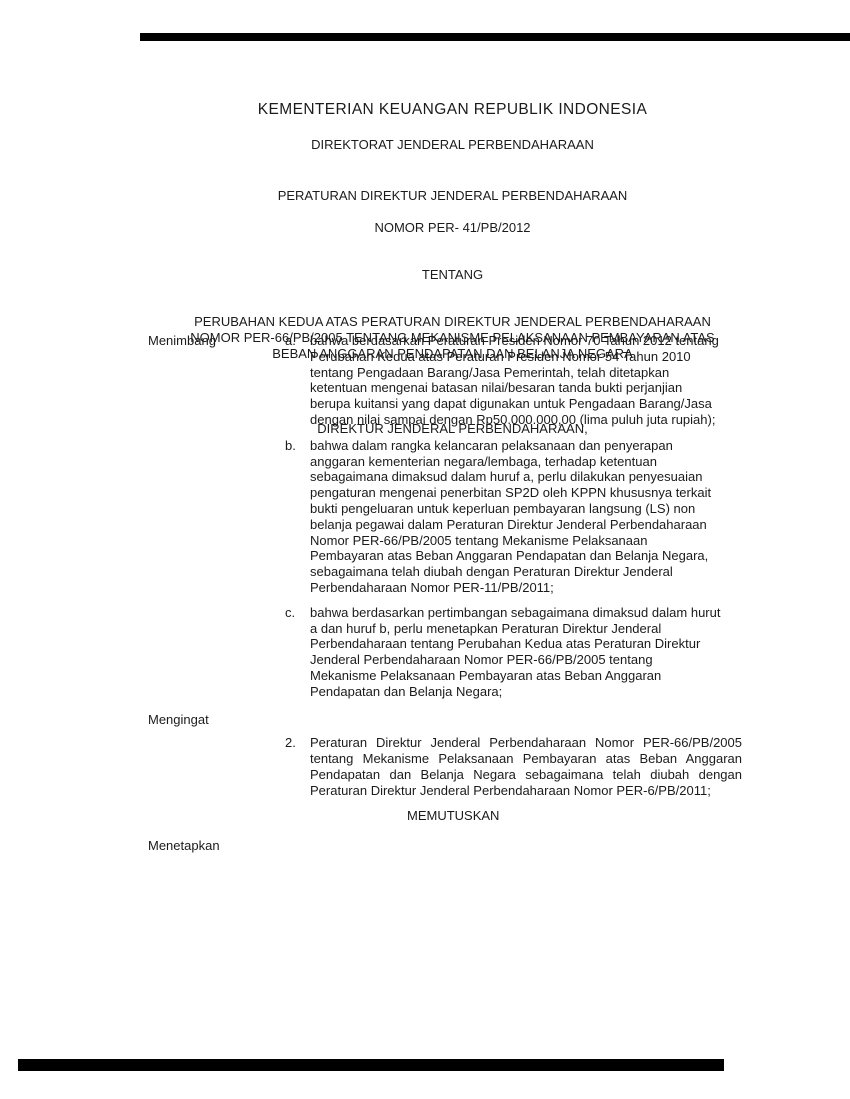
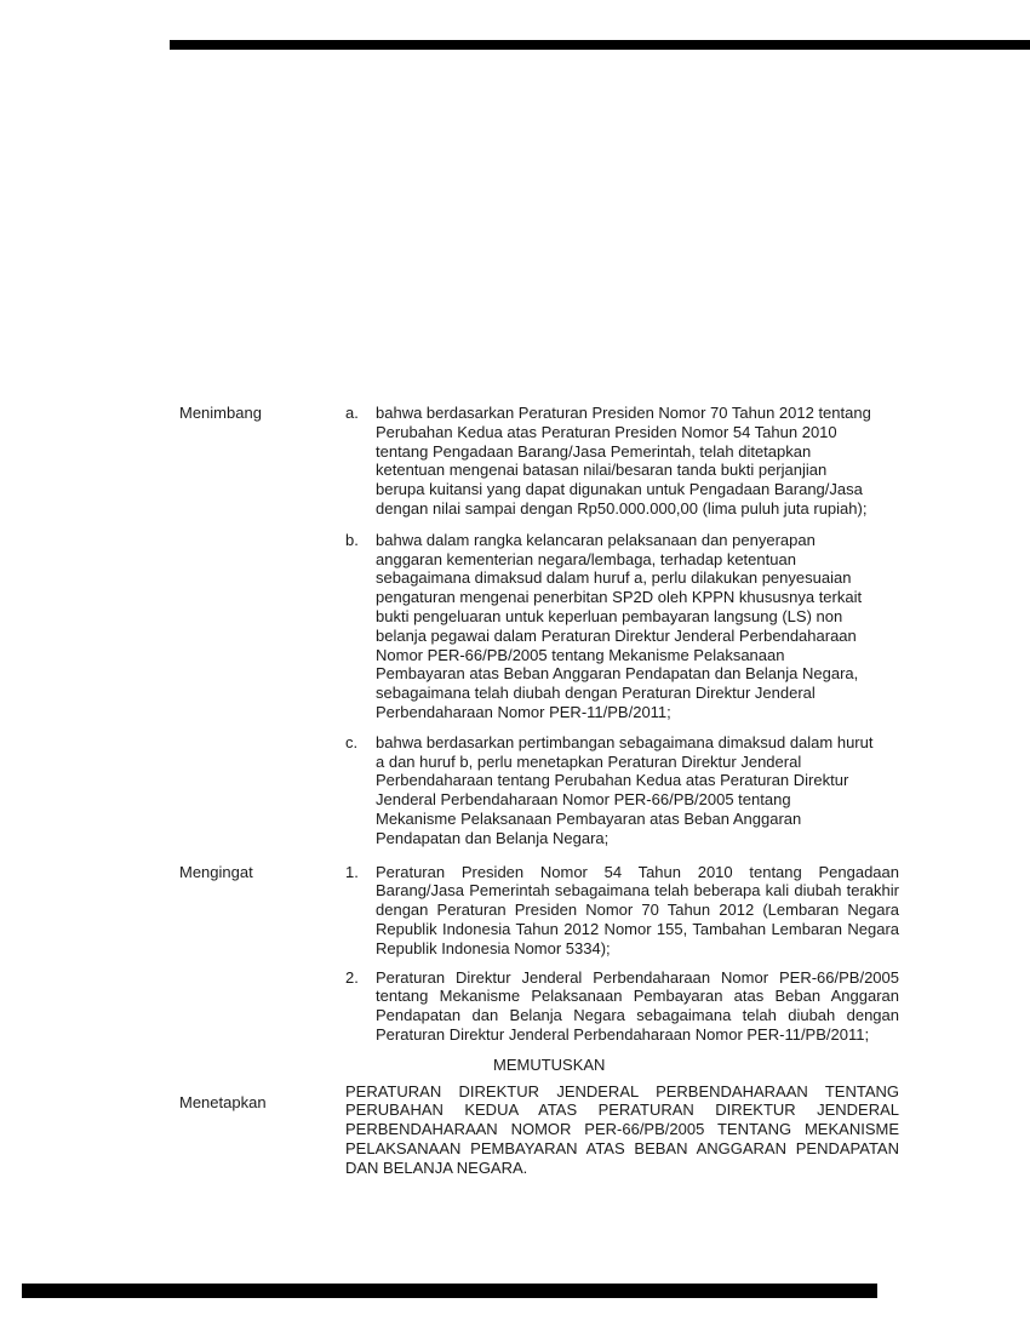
- KEMENTERIAN KEUANGAN REPUBLIK INDONESIA
- DIREKTORAT JENDERAL PERBENDAHARAAN
- PERATURAN DIREKTUR JENDERAL PERBENDAHARAAN
- NOMOR PER- 41/PB/2012
- TENTANG
- PERUBAHAN KEDUA ATAS PERATURAN DIREKTUR JENDERAL PERBENDAHARAAN
- NOMOR PER-66/PB/2005 TENTANG MEKANISME PELAKSANAAN PEMBAYARAN ATAS
- BEBAN ANGGARAN PENDAPATAN DAN BELANJA NEGARA
- DIREKTUR JENDERAL PERBENDAHARAAN,
  Menimbang
  a.
  bahwa berdasarkan Peraturan Presiden Nomor 70 Tahun 2012 tentang
  Perubahan Kedua atas Peraturan Presiden Nomor 54 Tahun 2010
  tentang Pengadaan Barang/Jasa Pemerintah, telah ditetapkan
  ketentuan mengenai batasan nilai/besaran tanda bukti perjanjian
  berupa kuitansi yang dapat digunakan untuk Pengadaan Barang/Jasa
  dengan nilai sampai dengan Rp50.000.000,00 (lima puluh juta rupiah);
  b.
  bahwa dalam rangka kelancaran pelaksanaan dan penyerapan
  anggaran kementerian negara/lembaga, terhadap ketentuan
  sebagaimana dimaksud dalam huruf a, perlu dilakukan penyesuaian
  pengaturan mengenai penerbitan SP2D oleh KPPN khususnya terkait
  bukti pengeluaran untuk keperluan pembayaran langsung (LS) non
  belanja pegawai dalam Peraturan Direktur Jenderal Perbendaharaan
  Nomor PER-66/PB/2005 tentang Mekanisme Pelaksanaan
  Pembayaran atas Beban Anggaran Pendapatan dan Belanja Negara,
  sebagaimana telah diubah dengan Peraturan Direktur Jenderal
  Perbendaharaan Nomor PER-11/PB/2011;
  c.
  bahwa berdasarkan pertimbangan sebagaimana dimaksud dalam hurut
  a dan huruf b, perlu menetapkan Peraturan Direktur Jenderal
  Perbendaharaan tentang Perubahan Kedua atas Peraturan Direktur
  Jenderal Perbendaharaan Nomor PER-66/PB/2005 tentang
  Mekanisme Pelaksanaan Pembayaran atas Beban Anggaran
  Pendapatan dan Belanja Negara;
  Mengingat
+ 1.
+ Peraturan Presiden Nomor 54 Tahun 2010 tentang Pengadaan Barang/Jasa Pemerintah sebagaimana telah beberapa kali diubah terakhir dengan Peraturan Presiden Nomor 70 Tahun 2012 (Lembaran Negara Republik Indonesia Tahun 2012 Nomor 155, Tambahan Lembaran Negara Republik Indonesia Nomor 5334);
  2.
- Peraturan Direktur Jenderal Perbendaharaan Nomor PER-66/PB/2005 tentang Mekanisme Pelaksanaan Pembayaran atas Beban Anggaran Pendapatan dan Belanja Negara sebagaimana telah diubah dengan Peraturan Direktur Jenderal Perbendaharaan Nomor PER-6/PB/2011;
+ Peraturan Direktur Jenderal Perbendaharaan Nomor PER-66/PB/2005 tentang Mekanisme Pelaksanaan Pembayaran atas Beban Anggaran Pendapatan dan Belanja Negara sebagaimana telah diubah dengan Peraturan Direktur Jenderal Perbendaharaan Nomor PER-11/PB/2011;
  MEMUTUSKAN
  Menetapkan
+ PERATURAN DIREKTUR JENDERAL PERBENDAHARAAN TENTANG PERUBAHAN KEDUA ATAS PERATURAN DIREKTUR JENDERAL PERBENDAHARAAN NOMOR PER-66/PB/2005 TENTANG MEKANISME PELAKSANAAN PEMBAYARAN ATAS BEBAN ANGGARAN PENDAPATAN DAN BELANJA NEGARA.
